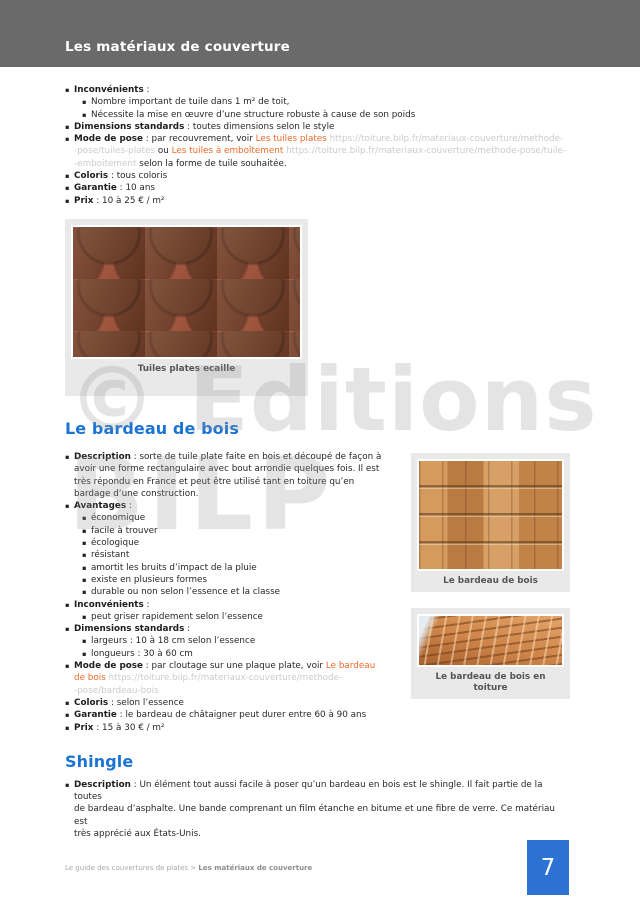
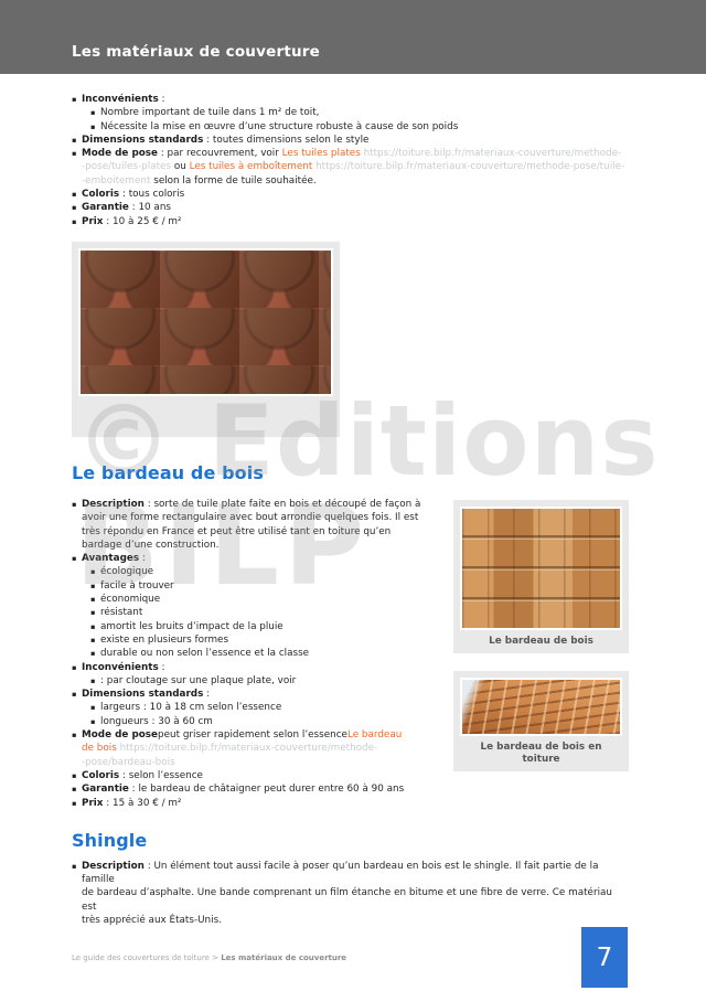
  Les matériaux de couverture
  © Editions
  BILP
  ▪
  Inconvénients :
  ▪
  Nombre important de tuile dans 1 m² de toit,
  ▪
  Nécessite la mise en œuvre d’une structure robuste à cause de son poids
  ▪
  Dimensions standards : toutes dimensions selon le style
  ▪
  Mode de pose : par recouvrement, voir Les tuiles plates https://toiture.bilp.fr/materiaux-couverture/methode-
  -pose/tuiles-plates ou Les tuiles à emboîtement https://toiture.bilp.fr/materiaux-couverture/methode-pose/tuile-
  -emboitement selon la forme de tuile souhaitée.
  ▪
  Coloris : tous coloris
  ▪
  Garantie : 10 ans
  ▪
  Prix : 10 à 25 € / m²
- Tuiles plates ecaille
  Le bardeau de bois
  ▪
  Description : sorte de tuile plate faite en bois et découpé de façon à
  avoir une forme rectangulaire avec bout arrondie quelques fois. Il est
  très répondu en France et peut être utilisé tant en toiture qu’en
  bardage d’une construction.
  ▪
  Avantages :
  ▪
- économique
+ écologique
  ▪
  facile à trouver
  ▪
- écologique
+ économique
  ▪
  résistant
  ▪
  amortit les bruits d’impact de la pluie
  ▪
  existe en plusieurs formes
  ▪
  durable ou non selon l’essence et la classe
  ▪
  Inconvénients :
  ▪
- peut griser rapidement selon l’essence
+ : par cloutage sur une plaque plate, voir
  ▪
  Dimensions standards :
  ▪
  largeurs : 10 à 18 cm selon l’essence
  ▪
  longueurs : 30 à 60 cm
  ▪
- Mode de pose : par cloutage sur une plaque plate, voir Le bardeau
+ Mode de posepeut griser rapidement selon l’essenceLe bardeau
  de bois https://toiture.bilp.fr/materiaux-couverture/methode-
  -pose/bardeau-bois
  ▪
  Coloris : selon l’essence
  ▪
  Garantie : le bardeau de châtaigner peut durer entre 60 à 90 ans
  ▪
  Prix : 15 à 30 € / m²
  Le bardeau de bois
  Le bardeau de bois en toiture
  Shingle
  ▪
- Description : Un élément tout aussi facile à poser qu’un bardeau en bois est le shingle. Il fait partie de la toutes
+ Description : Un élément tout aussi facile à poser qu’un bardeau en bois est le shingle. Il fait partie de la famille
  de bardeau d’asphalte. Une bande comprenant un film étanche en bitume et une fibre de verre. Ce matériau est
  très apprécié aux États-Unis.
- Le guide des couvertures de plates > Les matériaux de couverture
+ Le guide des couvertures de toiture > Les matériaux de couverture
  7
